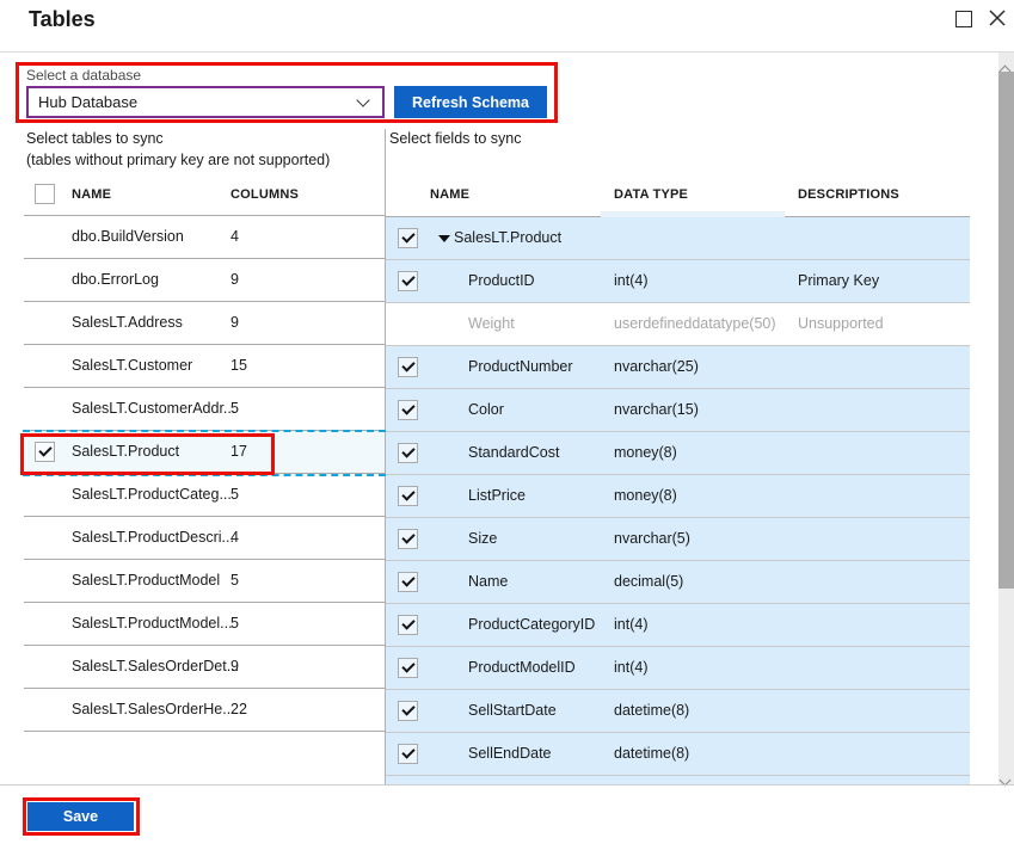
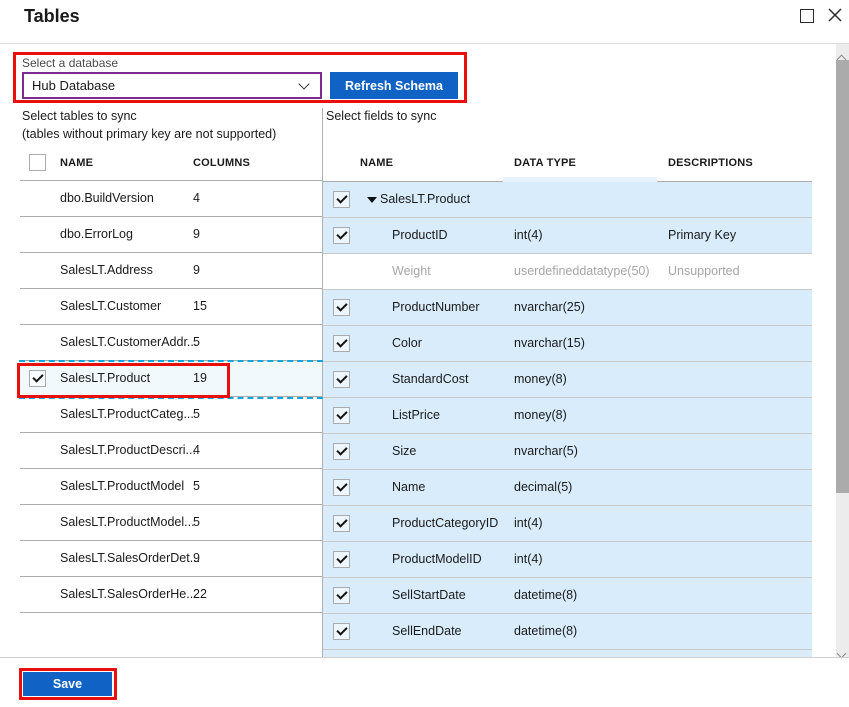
  Tables
  Select a database
  Hub Database
  Refresh Schema
  Select tables to sync
  (tables without primary key are not supported)
  NAME
  COLUMNS
  dbo.BuildVersion
  4
  dbo.ErrorLog
  9
  SalesLT.Address
  9
  SalesLT.Customer
  15
  SalesLT.CustomerAddr...
  5
  SalesLT.Product
- 17
+ 19
  SalesLT.ProductCateg...
  5
  SalesLT.ProductDescri...
  4
  SalesLT.ProductModel
  5
  SalesLT.ProductModel...
  5
  SalesLT.SalesOrderDet...
  9
  SalesLT.SalesOrderHe...
  22
  Select fields to sync
  NAME
  DATA TYPE
  DESCRIPTIONS
  SalesLT.Product
  ProductID
  int(4)
  Primary Key
  Weight
  userdefineddatatype(50)
  Unsupported
  ProductNumber
  nvarchar(25)
  Color
  nvarchar(15)
  StandardCost
  money(8)
  ListPrice
  money(8)
  Size
  nvarchar(5)
  Name
  decimal(5)
  ProductCategoryID
  int(4)
  ProductModelID
  int(4)
  SellStartDate
  datetime(8)
  SellEndDate
  datetime(8)
  Save
